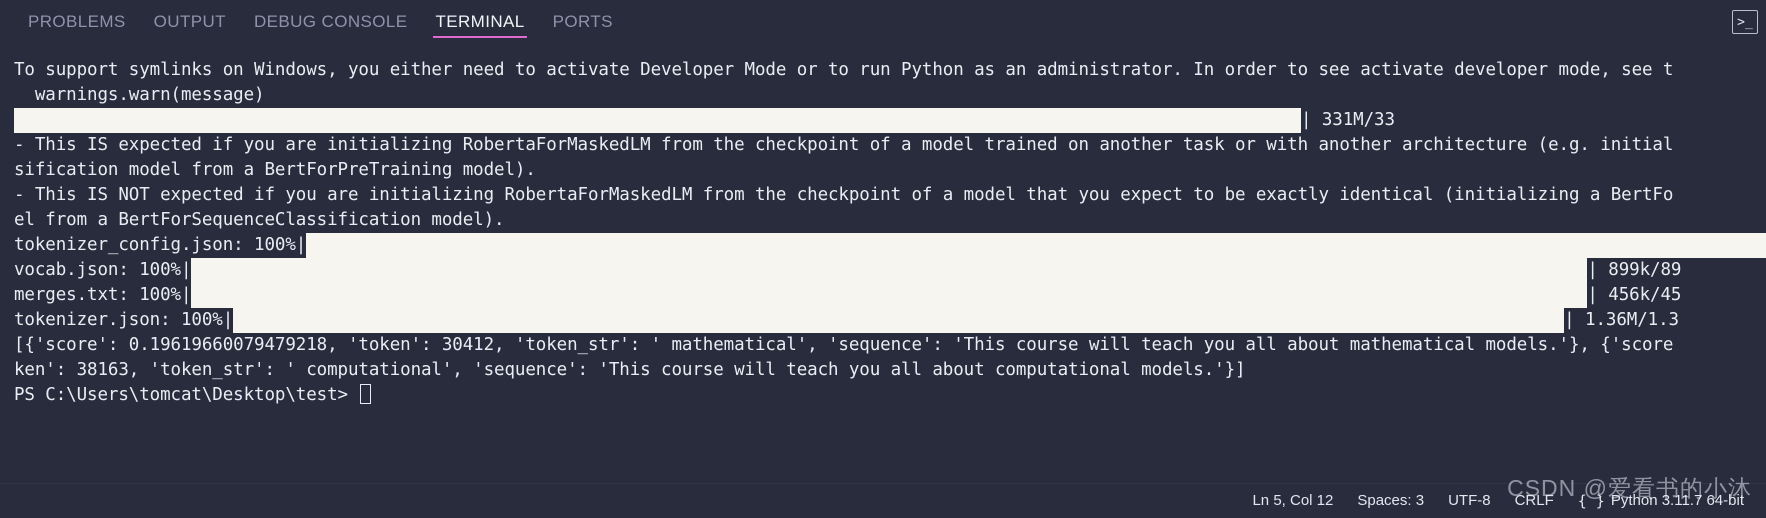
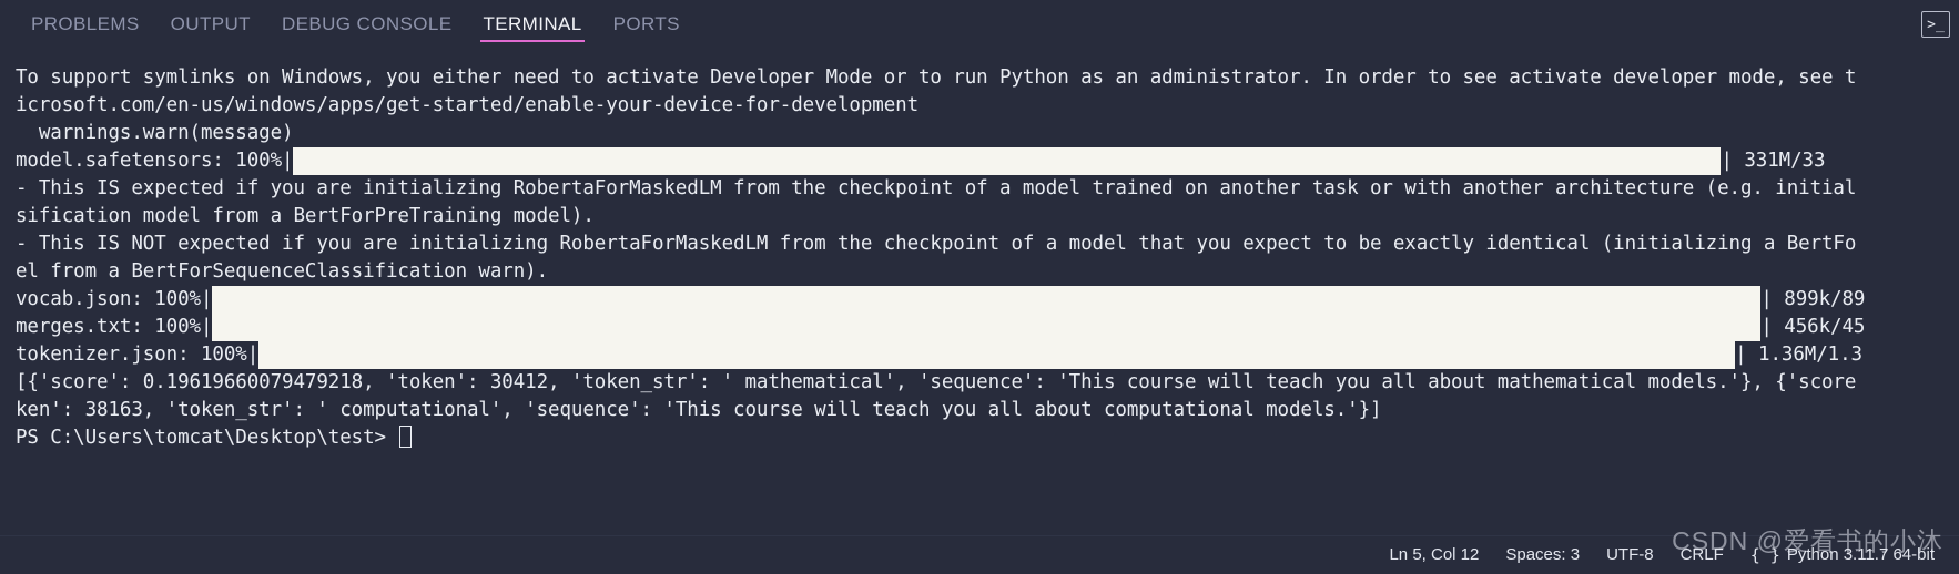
  PROBLEMS
  OUTPUT
  DEBUG CONSOLE
  TERMINAL
  PORTS
  >_
  To support symlinks on Windows, you either need to activate Developer Mode or to run Python as an administrator. In order to see activate developer mode, see t
+ icrosoft.com/en-us/windows/apps/get-started/enable-your-device-for-development
  warnings.warn(message)
+ model.safetensors: 100%|
  | 331M/33
  - This IS expected if you are initializing RobertaForMaskedLM from the checkpoint of a model trained on another task or with another architecture (e.g. initial
  sification model from a BertForPreTraining model).
  - This IS NOT expected if you are initializing RobertaForMaskedLM from the checkpoint of a model that you expect to be exactly identical (initializing a BertFo
- el from a BertForSequenceClassification model).
+ el from a BertForSequenceClassification warn).
- tokenizer_config.json: 100%|
  vocab.json: 100%|
  | 899k/89
  merges.txt: 100%|
  | 456k/45
  tokenizer.json: 100%|
  | 1.36M/1.3
  [{'score': 0.19619660079479218, 'token': 30412, 'token_str': ' mathematical', 'sequence': 'This course will teach you all about mathematical models.'}, {'score
  ken': 38163, 'token_str': ' computational', 'sequence': 'This course will teach you all about computational models.'}]
  PS C:\Users\tomcat\Desktop\test>
  Ln 5, Col 12
  Spaces: 3
  UTF-8
  CRLF
  { }
  Python 3.11.7 64-bit
  CSDN @爱看书的小沐
